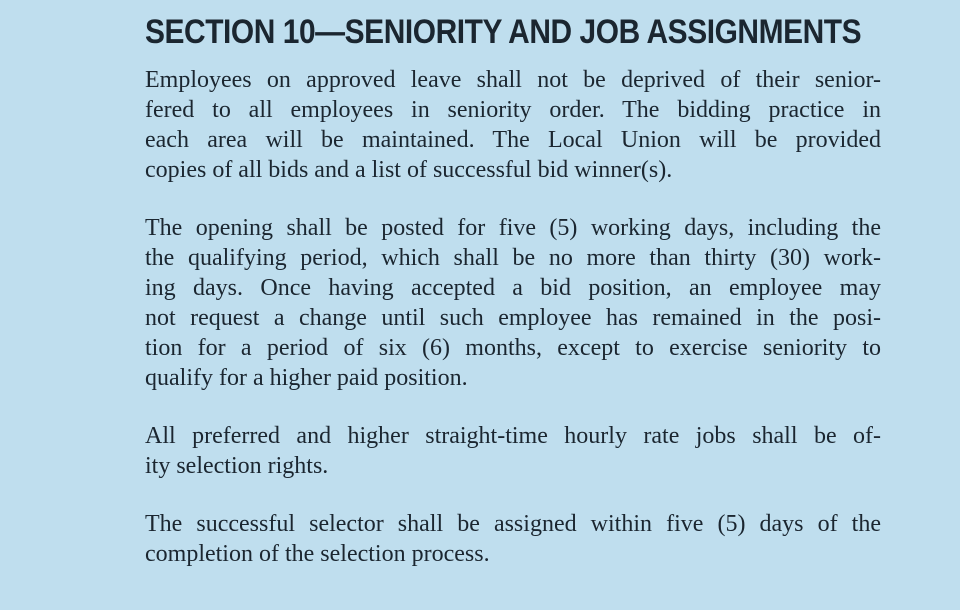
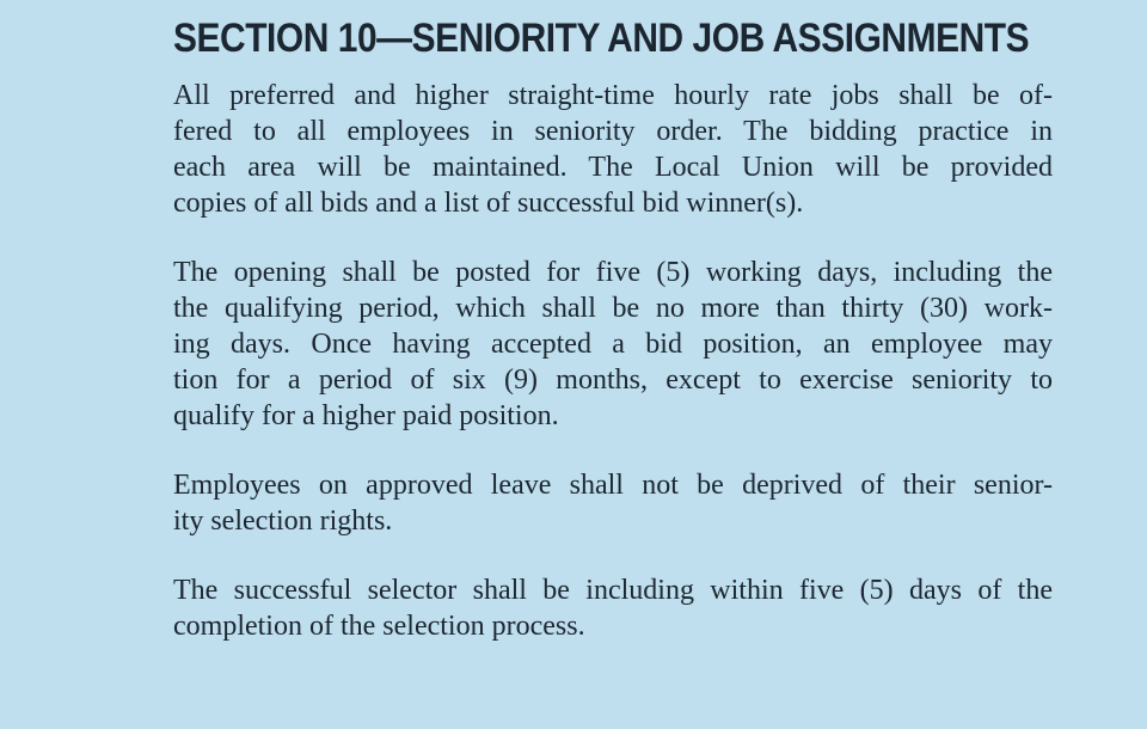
  SECTION 10—SENIORITY AND JOB ASSIGNMENTS
- Employees on approved leave shall not be deprived of their senior-
+ All preferred and higher straight-time hourly rate jobs shall be of-
  fered to all employees in seniority order. The bidding practice in
  each area will be maintained. The Local Union will be provided
  copies of all bids and a list of successful bid winner(s).
  The opening shall be posted for five (5) working days, including the
  the qualifying period, which shall be no more than thirty (30) work-
  ing days. Once having accepted a bid position, an employee may
- not request a change until such employee has remained in the posi-
- tion for a period of six (6) months, except to exercise seniority to
+ tion for a period of six (9) months, except to exercise seniority to
  qualify for a higher paid position.
- All preferred and higher straight-time hourly rate jobs shall be of-
+ Employees on approved leave shall not be deprived of their senior-
  ity selection rights.
- The successful selector shall be assigned within five (5) days of the
+ The successful selector shall be including within five (5) days of the
  completion of the selection process.
